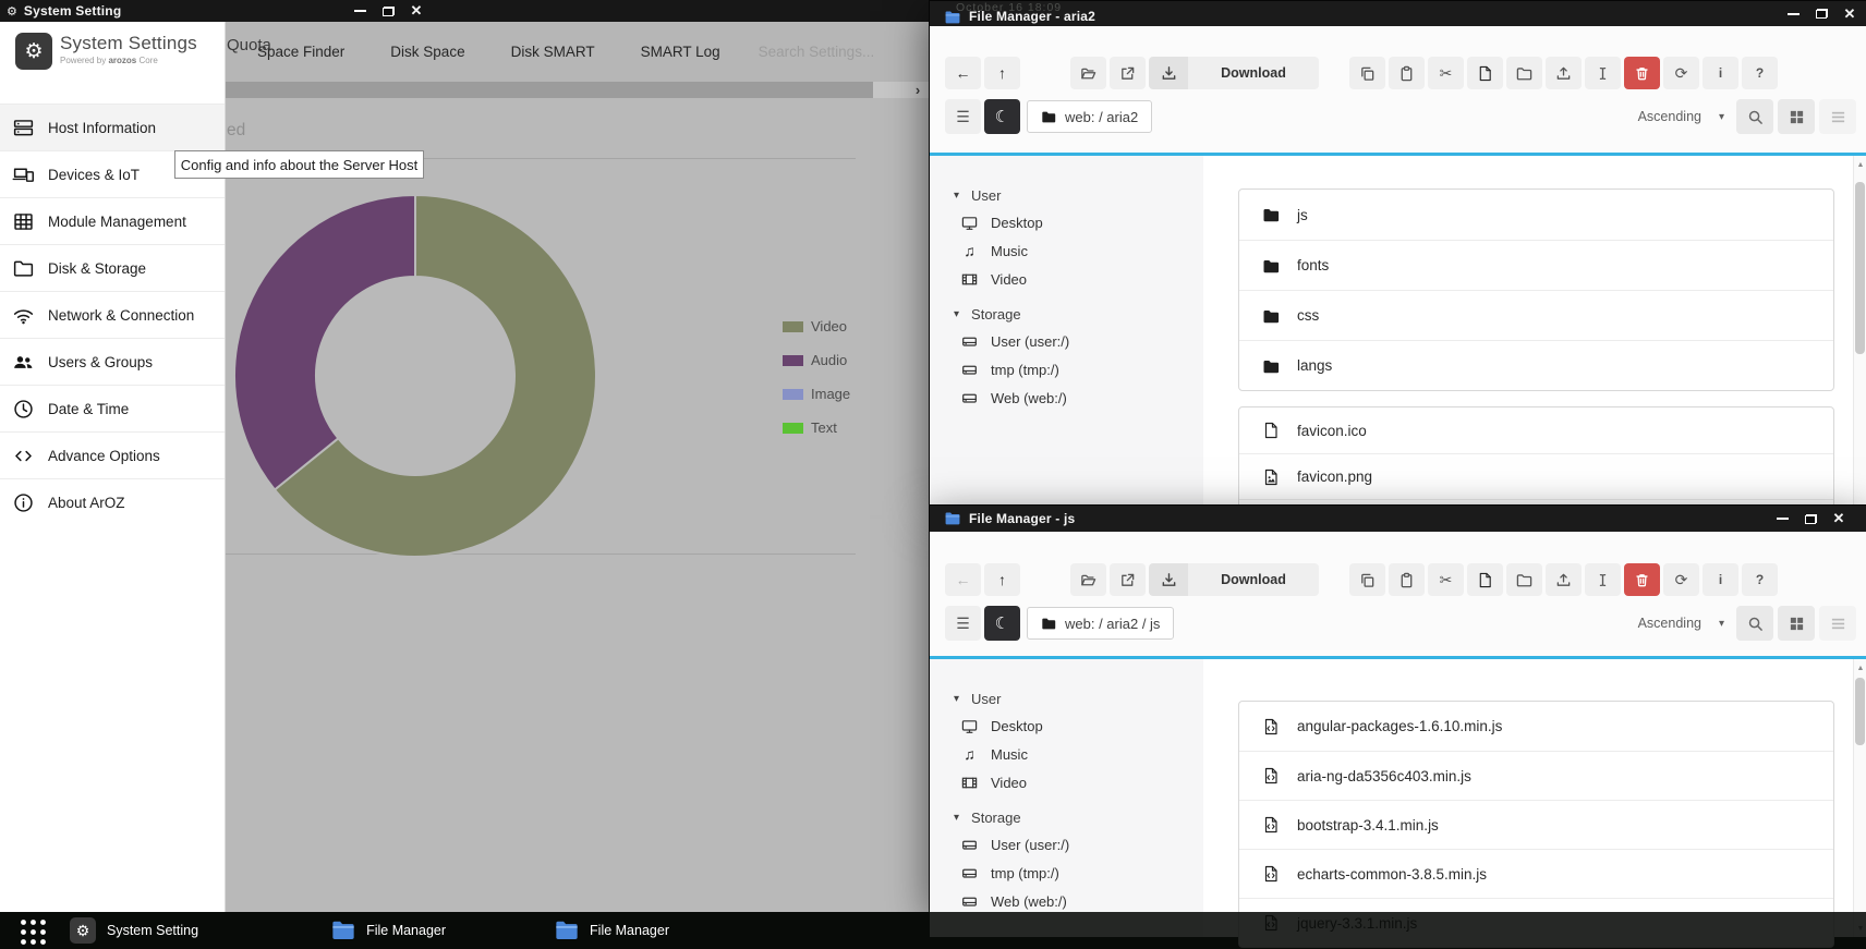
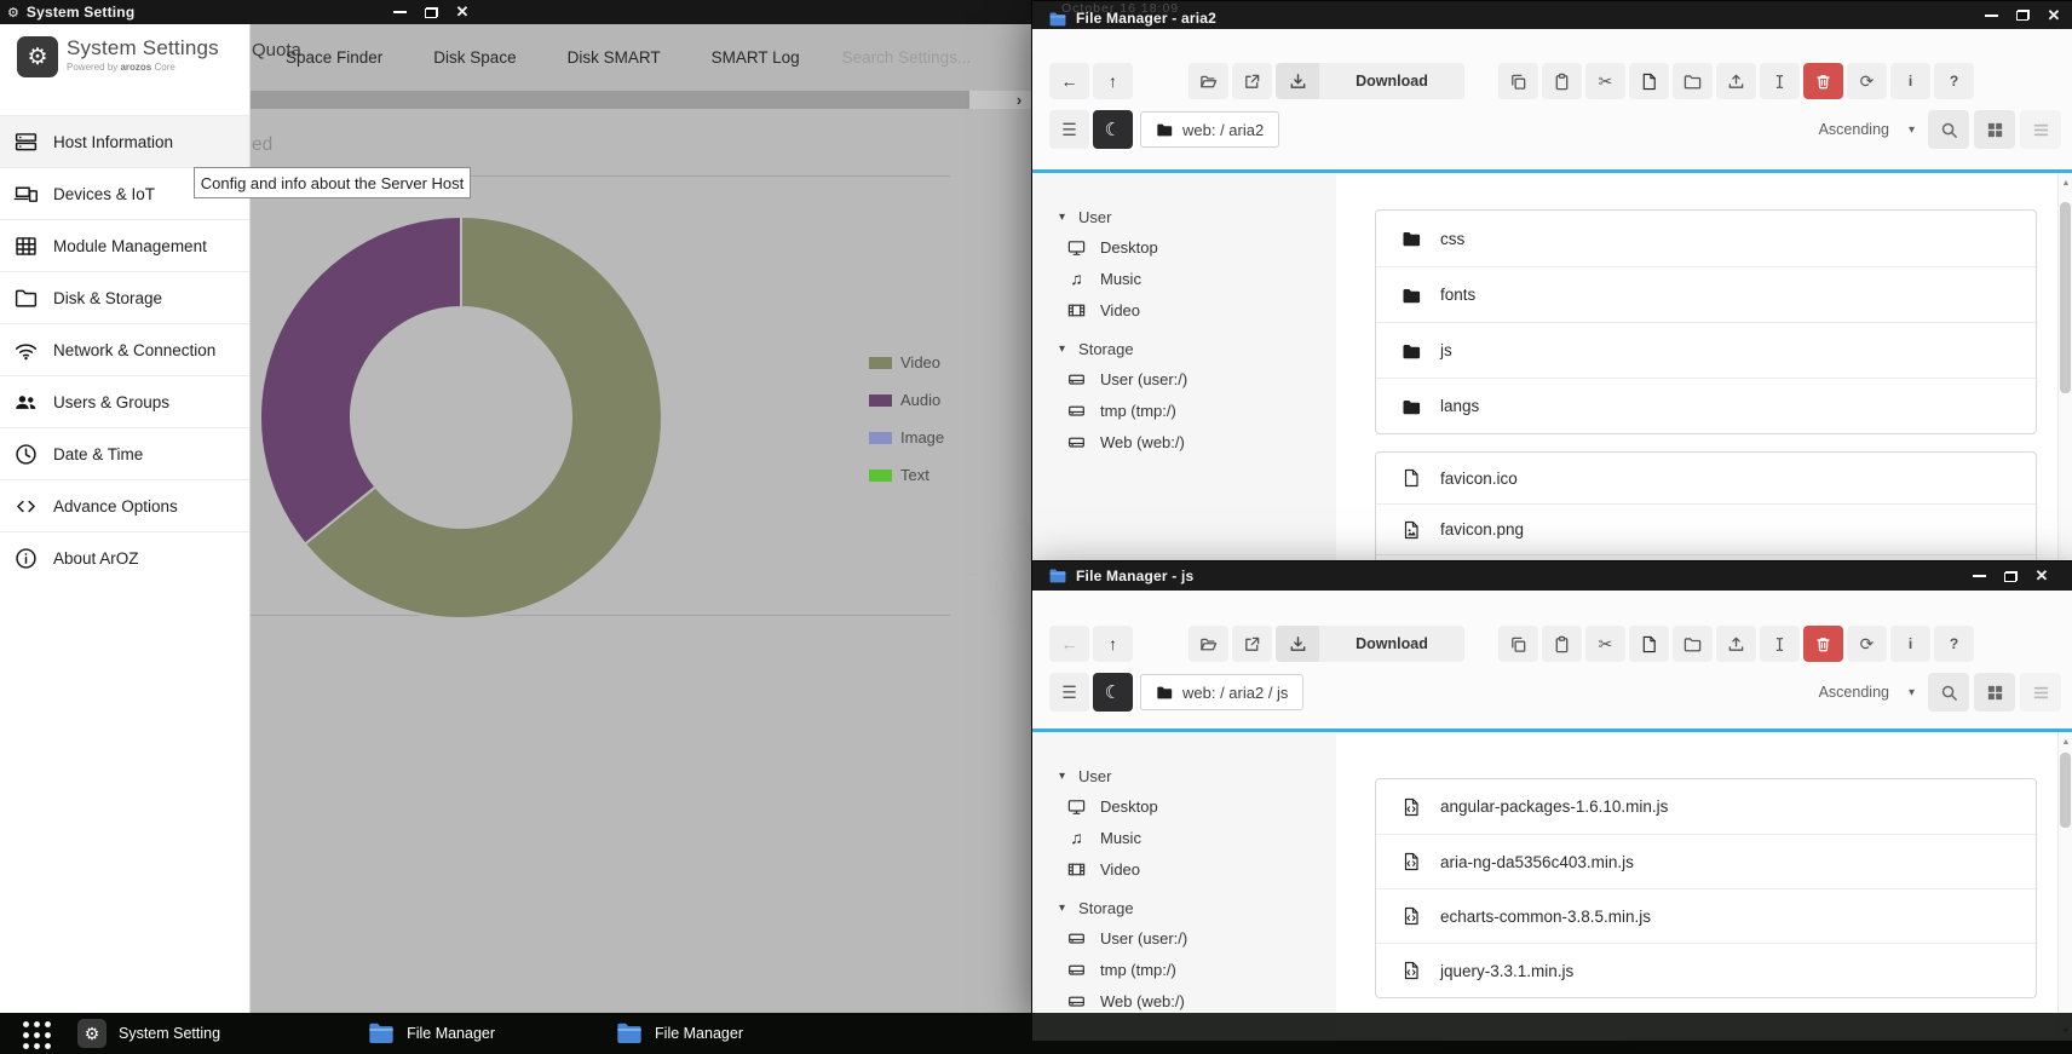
  ⚙
  System Setting
  ✕
  ⚙
  System Settings
  Powered by arozos Core
  Host Information
  Devices & IoT
  Module Management
  Disk & Storage
  Network & Connection
  Users & Groups
  Date & Time
  Advance Options
  About ArOZ
  Space Finder
  Disk Space
  Disk SMART
  SMART Log
  Search Settings...
  ›
  Quota
  ed
  Video
  Audio
  Image
  Text
  Config and info about the Server Host
  October 16 18:09
  File Manager - aria2
  ✕
  ←
  ↑
  Download
  ✂
  ⟳
  i
  ?
  ☰
  ☾
  web: / aria2
  Ascending
  ▾
  ▾
  User
  Desktop
  ♫
  Music
  Video
  ▾
  Storage
  User (user:/)
  tmp (tmp:/)
  Web (web:/)
- js
+ css
  fonts
- css
+ js
  langs
  favicon.ico
  favicon.png
  File Manager - js
  ✕
  ←
  ↑
  Download
  ✂
  ⟳
  i
  ?
  ☰
  ☾
  web: / aria2 / js
  Ascending
  ▾
  ▾
  User
  Desktop
  ♫
  Music
  Video
  ▾
  Storage
  User (user:/)
  tmp (tmp:/)
  Web (web:/)
  angular-packages-1.6.10.min.js
  aria-ng-da5356c403.min.js
- bootstrap-3.4.1.min.js
  echarts-common-3.8.5.min.js
  jquery-3.3.1.min.js
  ⚙
  System Setting
  File Manager
  File Manager
